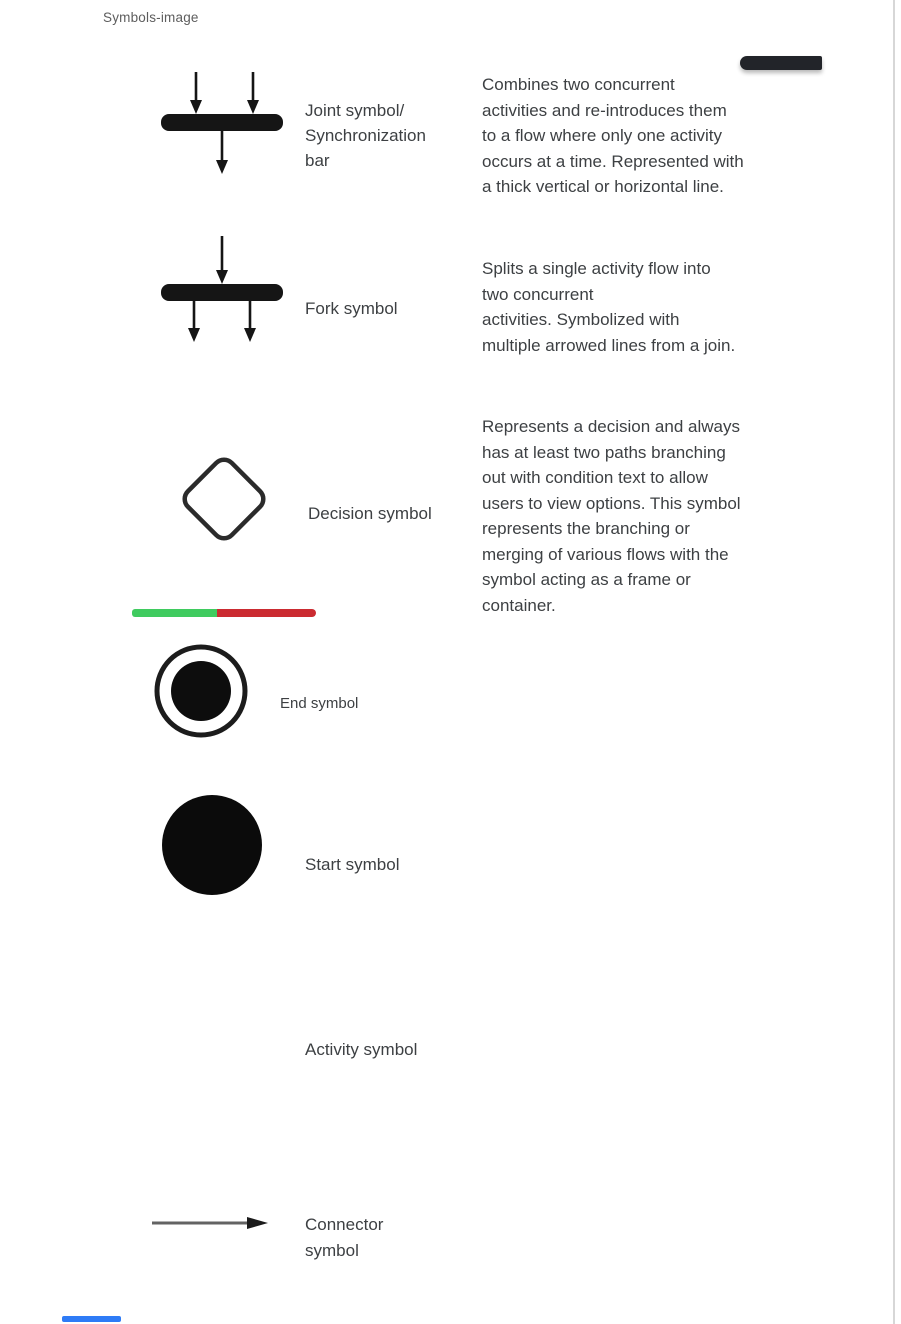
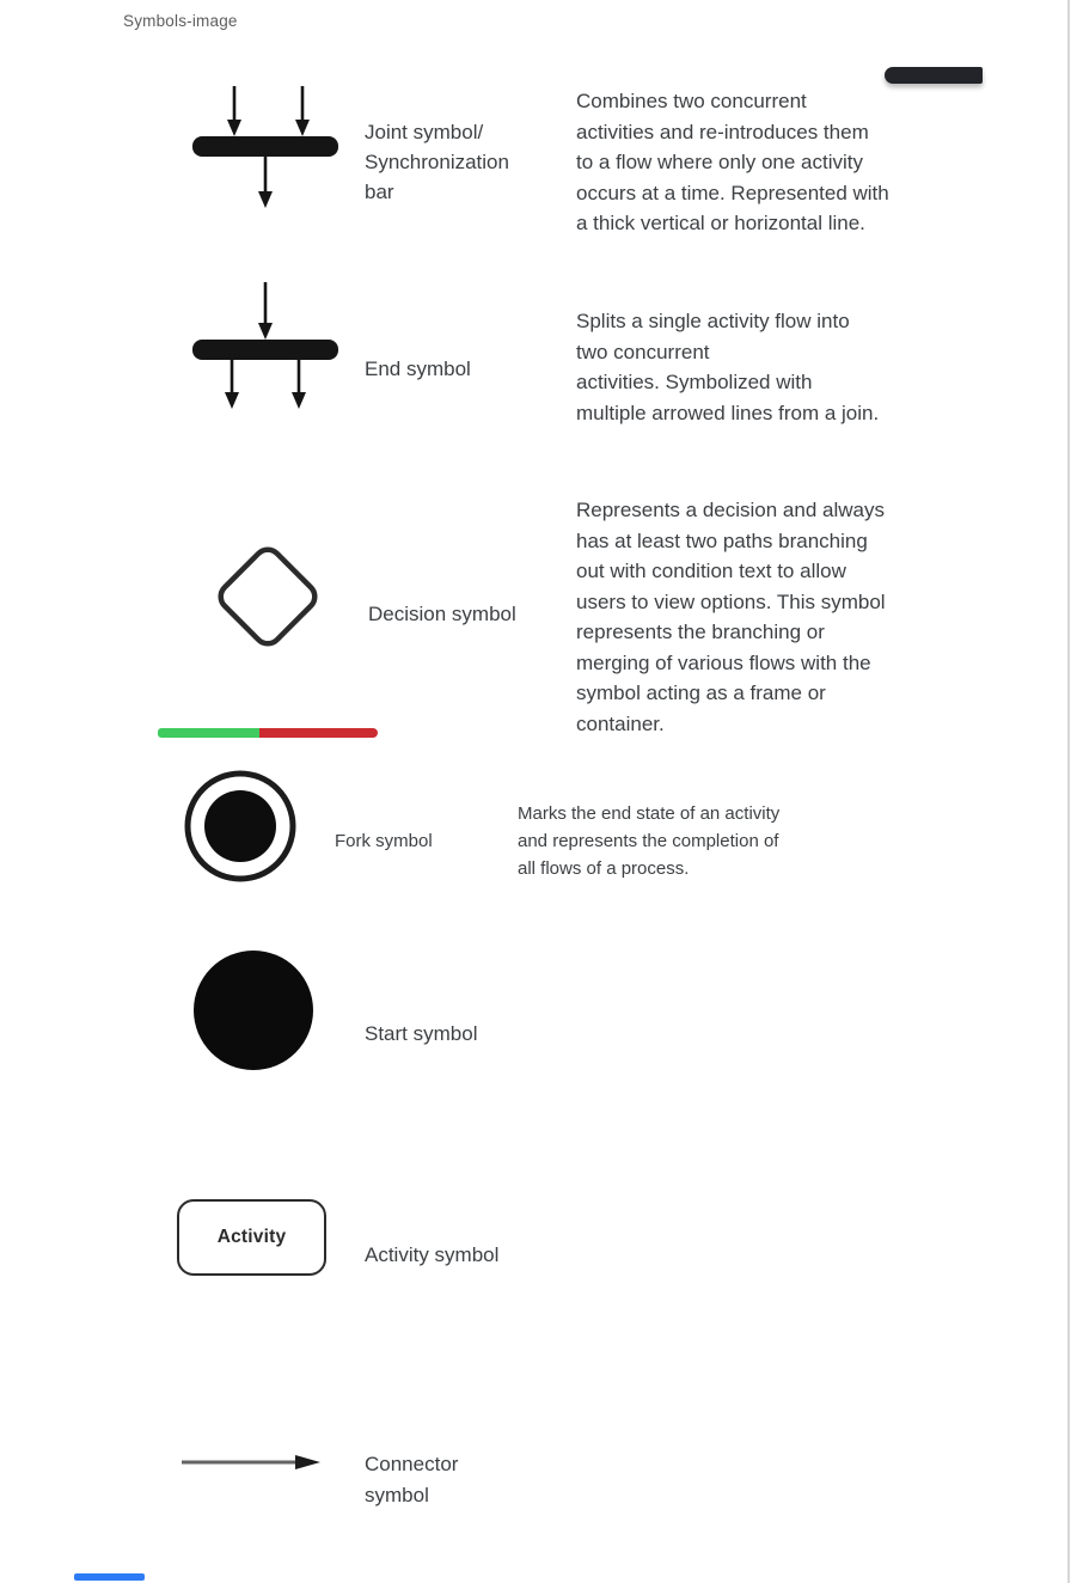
  Symbols-image
  Joint symbol/
  Synchronization
  bar
  Combines two concurrent
  activities and re-introduces them
  to a flow where only one activity
  occurs at a time. Represented with
  a thick vertical or horizontal line.
- Fork symbol
+ End symbol
  Splits a single activity flow into
  two concurrent
  activities. Symbolized with
  multiple arrowed lines from a join.
  Decision symbol
  Represents a decision and always
  has at least two paths branching
  out with condition text to allow
  users to view options. This symbol
  represents the branching or
  merging of various flows with the
  symbol acting as a frame or
  container.
- End symbol
+ Fork symbol
+ Marks the end state of an activity
+ and represents the completion of
+ all flows of a process.
  Start symbol
+ Activity
  Activity symbol
  Connector
  symbol
